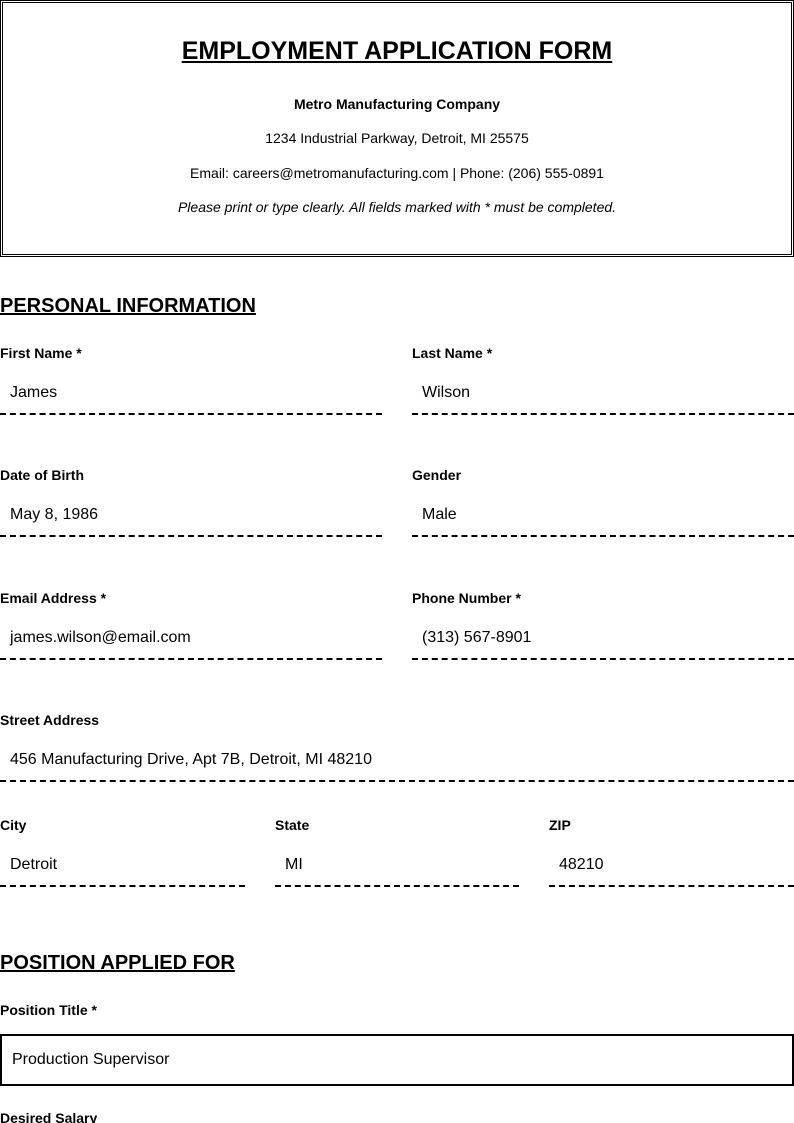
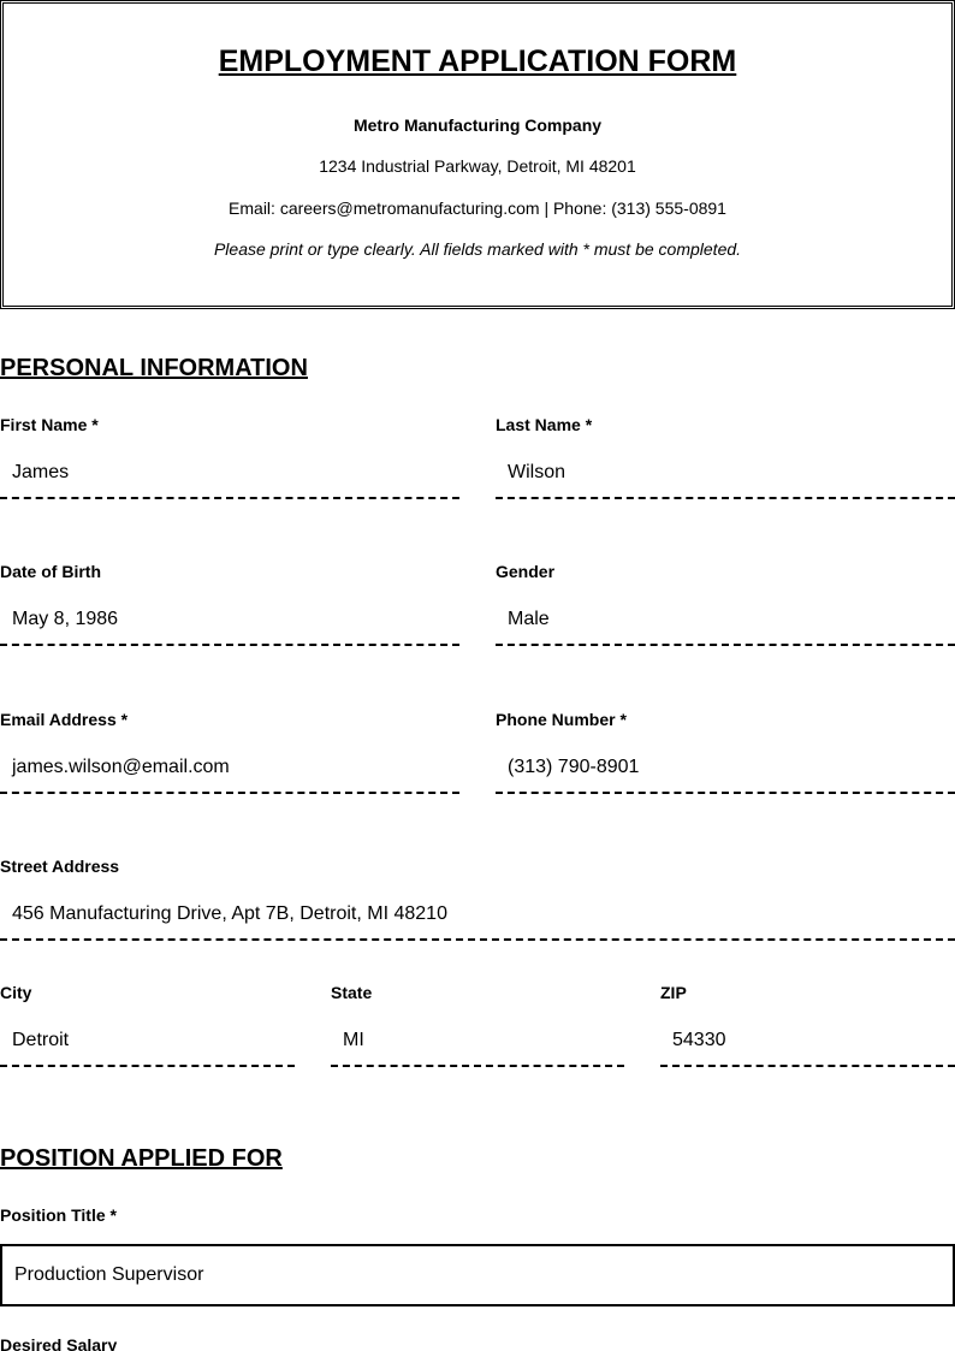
  EMPLOYMENT APPLICATION FORM
  Metro Manufacturing Company
- 1234 Industrial Parkway, Detroit, MI 25575
+ 1234 Industrial Parkway, Detroit, MI 48201
- Email: careers@metromanufacturing.com | Phone: (206) 555-0891
+ Email: careers@metromanufacturing.com | Phone: (313) 555-0891
  Please print or type clearly. All fields marked with * must be completed.
  PERSONAL INFORMATION
  First Name *
  James
  Last Name *
  Wilson
  Date of Birth
  May 8, 1986
  Gender
  Male
  Email Address *
  james.wilson@email.com
  Phone Number *
- (313) 567-8901
+ (313) 790-8901
  Street Address
  456 Manufacturing Drive, Apt 7B, Detroit, MI 48210
  City
  Detroit
  State
  MI
  ZIP
- 48210
+ 54330
  POSITION APPLIED FOR
  Position Title *
  Production Supervisor
  Desired Salary
